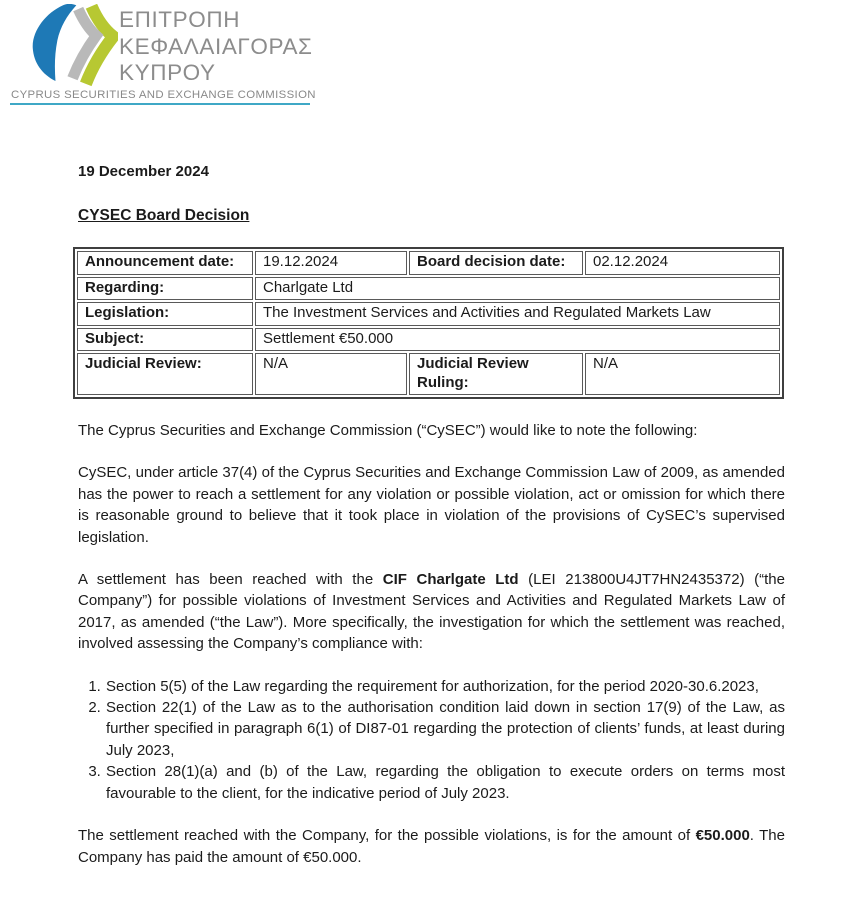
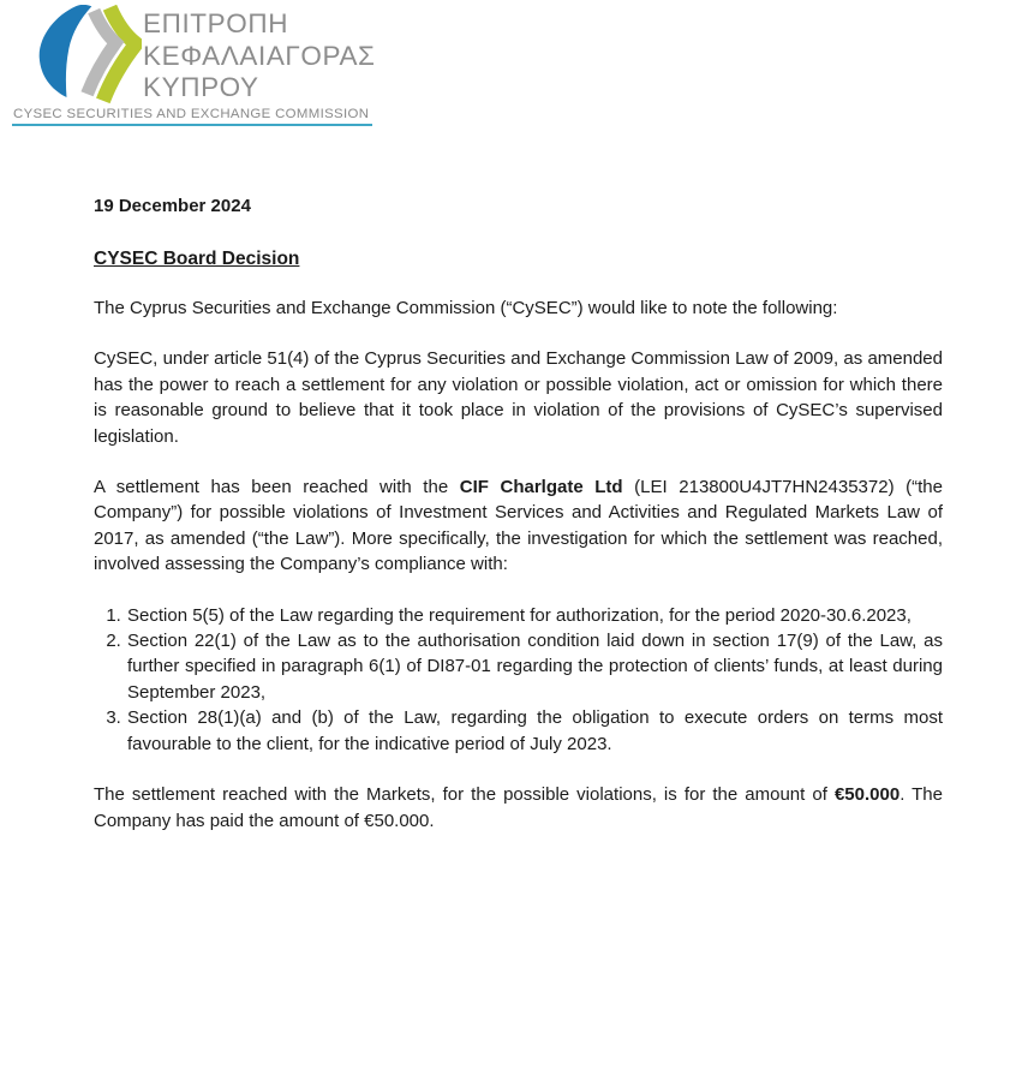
  ΕΠΙΤΡΟΠΗ
  ΚΕΦΑΛΑΙΑΓΟΡΑΣ
  ΚΥΠΡΟΥ
- CYPRUS SECURITIES AND EXCHANGE COMMISSION
+ CYSEC SECURITIES AND EXCHANGE COMMISSION
  19 December 2024
  CYSEC Board Decision
- Announcement date:	19.12.2024	Board decision date:	02.12.2024
- Regarding:	Charlgate Ltd
- Legislation:	The Investment Services and Activities and Regulated Markets Law
- Subject:	Settlement €50.000
- Judicial Review:	N/A	Judicial Review Ruling:	N/A
  The Cyprus Securities and Exchange Commission (“CySEC”) would like to note the following:
- CySEC, under article 37(4) of the Cyprus Securities and Exchange Commission Law of 2009, as amended has the power to reach a settlement for any violation or possible violation, act or omission for which there is reasonable ground to believe that it took place in violation of the provisions of CySEC’s supervised legislation.
+ CySEC, under article 51(4) of the Cyprus Securities and Exchange Commission Law of 2009, as amended has the power to reach a settlement for any violation or possible violation, act or omission for which there is reasonable ground to believe that it took place in violation of the provisions of CySEC’s supervised legislation.
  A settlement has been reached with the CIF Charlgate Ltd (LEI 213800U4JT7HN2435372) (“the Company”) for possible violations of Investment Services and Activities and Regulated Markets Law of 2017, as amended (“the Law”). More specifically, the investigation for which the settlement was reached, involved assessing the Company’s compliance with:
  Section 5(5) of the Law regarding the requirement for authorization, for the period 2020-30.6.2023,
- Section 22(1) of the Law as to the authorisation condition laid down in section 17(9) of the Law, as further specified in paragraph 6(1) of DI87-01 regarding the protection of clients’ funds, at least during July 2023,
+ Section 22(1) of the Law as to the authorisation condition laid down in section 17(9) of the Law, as further specified in paragraph 6(1) of DI87-01 regarding the protection of clients’ funds, at least during September 2023,
  Section 28(1)(a) and (b) of the Law, regarding the obligation to execute orders on terms most favourable to the client, for the indicative period of July 2023.
- The settlement reached with the Company, for the possible violations, is for the amount of €50.000. The Company has paid the amount of €50.000.
+ The settlement reached with the Markets, for the possible violations, is for the amount of €50.000. The Company has paid the amount of €50.000.
